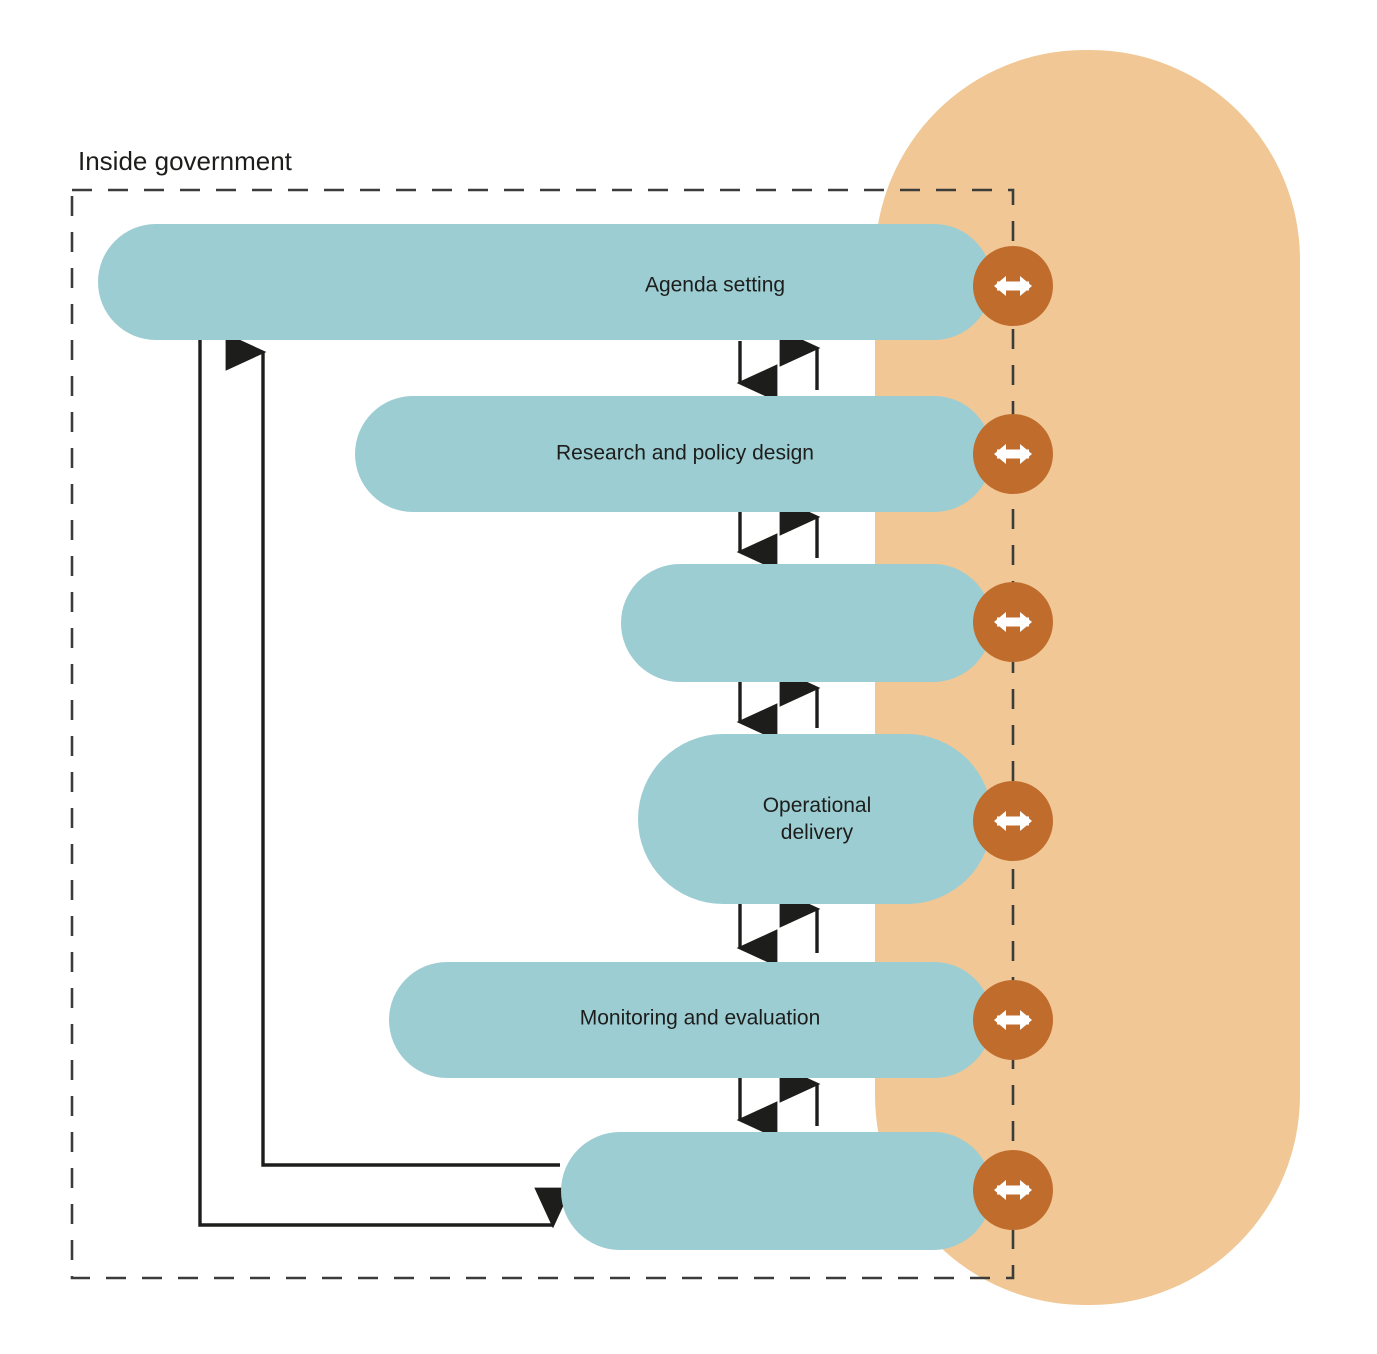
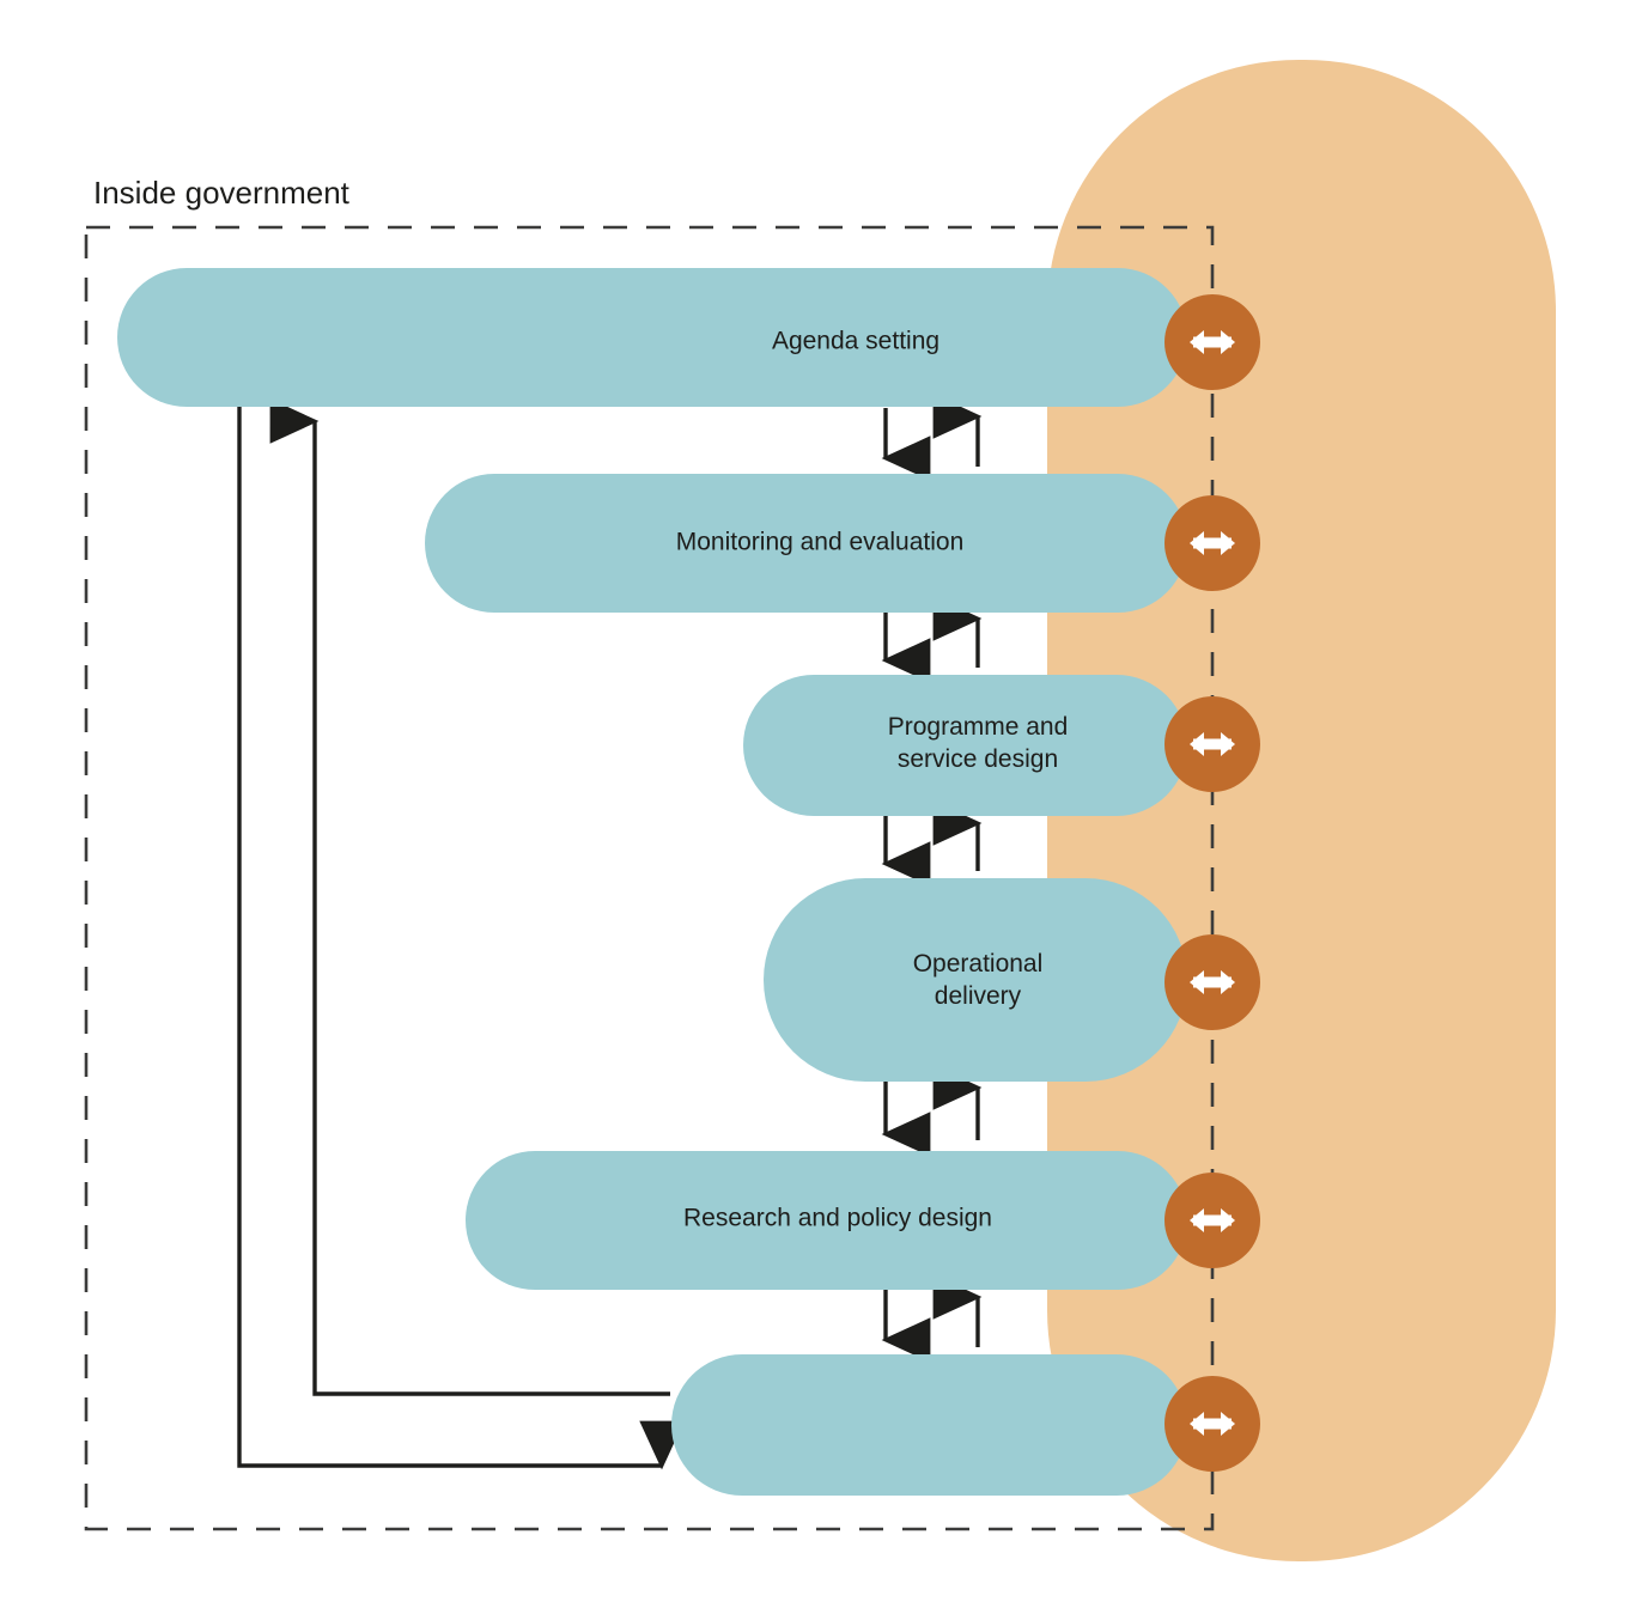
  Inside government
  Agenda setting
- Research and policy design
+ Monitoring and evaluation
+ Programme and
+ service design
  Operational
  delivery
- Monitoring and evaluation
+ Research and policy design
